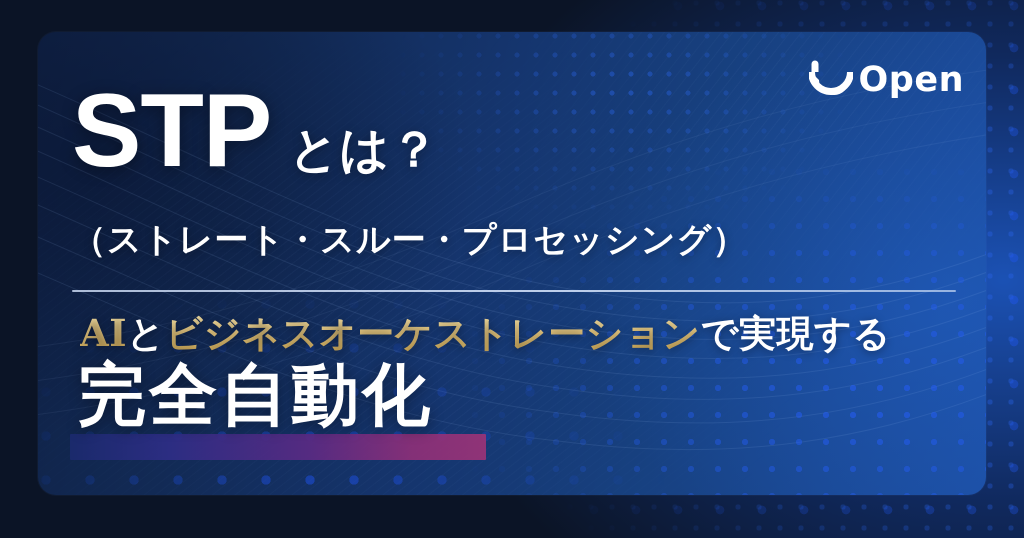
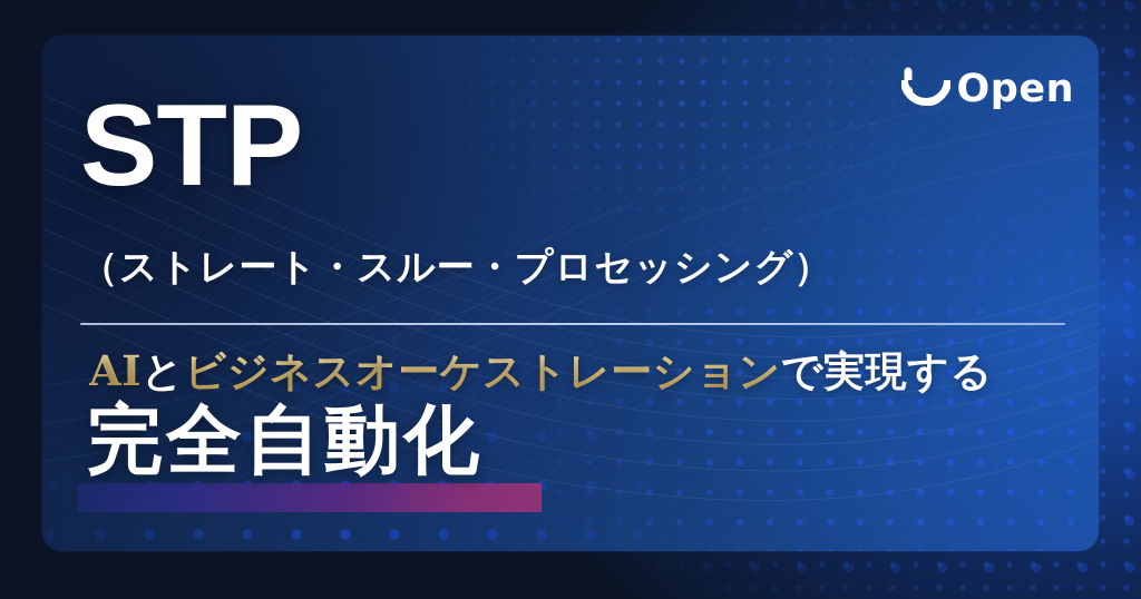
  Open
  STP
- とは？
  （ストレート・スルー・プロセッシング）
  AIとビジネスオーケストレーションで実現する
  完全自動化
